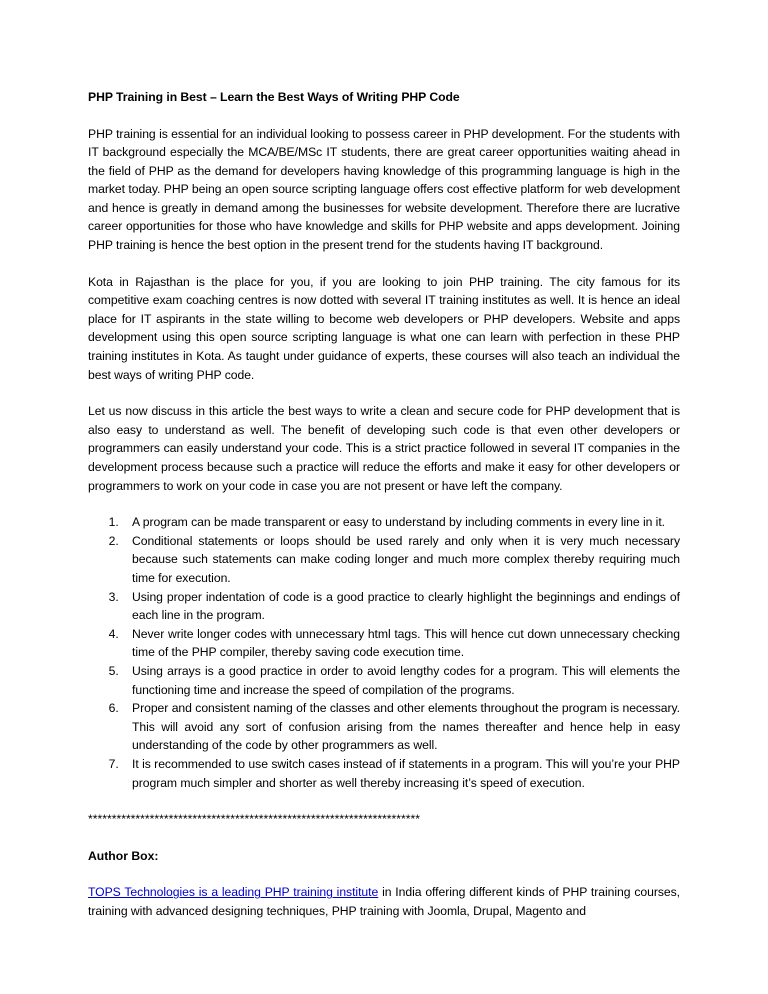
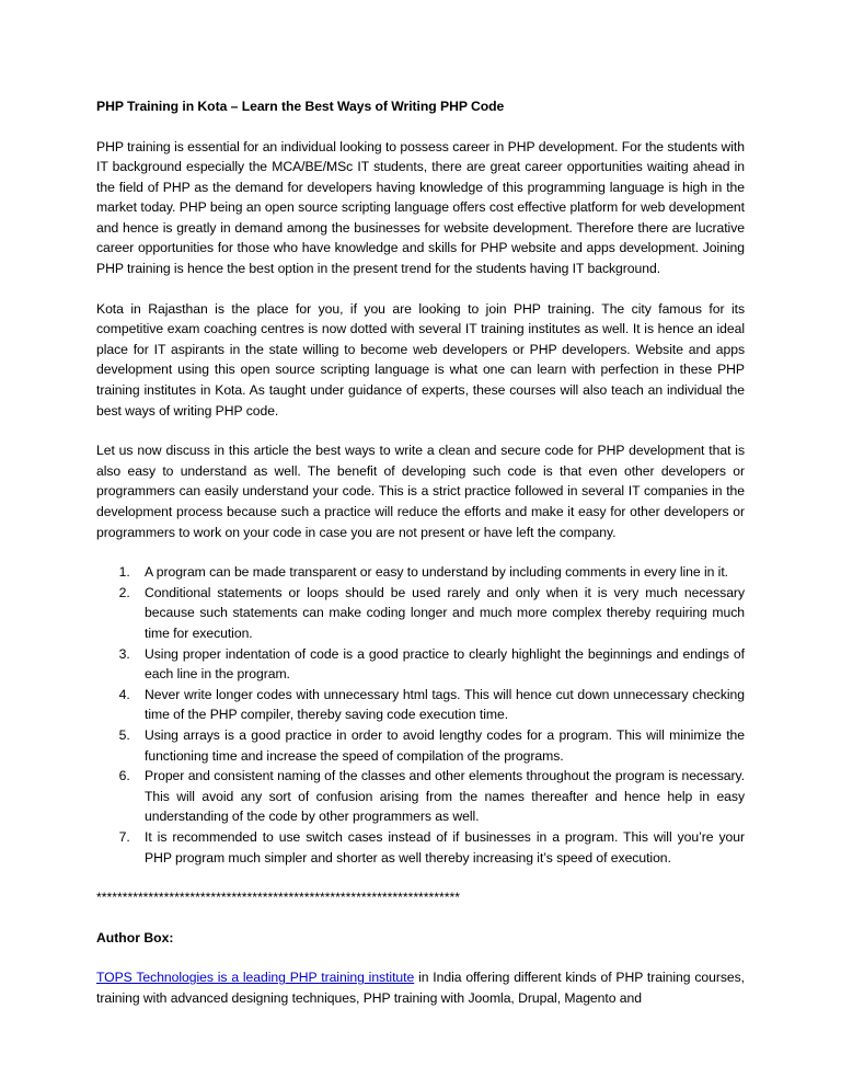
- PHP Training in Best – Learn the Best Ways of Writing PHP Code
+ PHP Training in Kota – Learn the Best Ways of Writing PHP Code
  PHP training is essential for an individual looking to possess career in PHP development. For the students with IT background especially the MCA/BE/MSc IT students, there are great career opportunities waiting ahead in the field of PHP as the demand for developers having knowledge of this programming language is high in the market today. PHP being an open source scripting language offers cost effective platform for web development and hence is greatly in demand among the businesses for website development. Therefore there are lucrative career opportunities for those who have knowledge and skills for PHP website and apps development. Joining PHP training is hence the best option in the present trend for the students having IT background.
  Kota in Rajasthan is the place for you, if you are looking to join PHP training. The city famous for its competitive exam coaching centres is now dotted with several IT training institutes as well. It is hence an ideal place for IT aspirants in the state willing to become web developers or PHP developers. Website and apps development using this open source scripting language is what one can learn with perfection in these PHP training institutes in Kota. As taught under guidance of experts, these courses will also teach an individual the best ways of writing PHP code.
  Let us now discuss in this article the best ways to write a clean and secure code for PHP development that is also easy to understand as well. The benefit of developing such code is that even other developers or programmers can easily understand your code. This is a strict practice followed in several IT companies in the development process because such a practice will reduce the efforts and make it easy for other developers or programmers to work on your code in case you are not present or have left the company.
  A program can be made transparent or easy to understand by including comments in every line in it.
  Conditional statements or loops should be used rarely and only when it is very much necessary because such statements can make coding longer and much more complex thereby requiring much time for execution.
  Using proper indentation of code is a good practice to clearly highlight the beginnings and endings of each line in the program.
  Never write longer codes with unnecessary html tags. This will hence cut down unnecessary checking time of the PHP compiler, thereby saving code execution time.
- Using arrays is a good practice in order to avoid lengthy codes for a program. This will elements the functioning time and increase the speed of compilation of the programs.
+ Using arrays is a good practice in order to avoid lengthy codes for a program. This will minimize the functioning time and increase the speed of compilation of the programs.
  Proper and consistent naming of the classes and other elements throughout the program is necessary. This will avoid any sort of confusion arising from the names thereafter and hence help in easy understanding of the code by other programmers as well.
- It is recommended to use switch cases instead of if statements in a program. This will you’re your PHP program much simpler and shorter as well thereby increasing it’s speed of execution.
+ It is recommended to use switch cases instead of if businesses in a program. This will you’re your PHP program much simpler and shorter as well thereby increasing it’s speed of execution.
  **********************************************************************
  Author Box:
  TOPS Technologies is a leading PHP training institute in India offering different kinds of PHP training courses, training with advanced designing techniques, PHP training with Joomla, Drupal, Magento and
